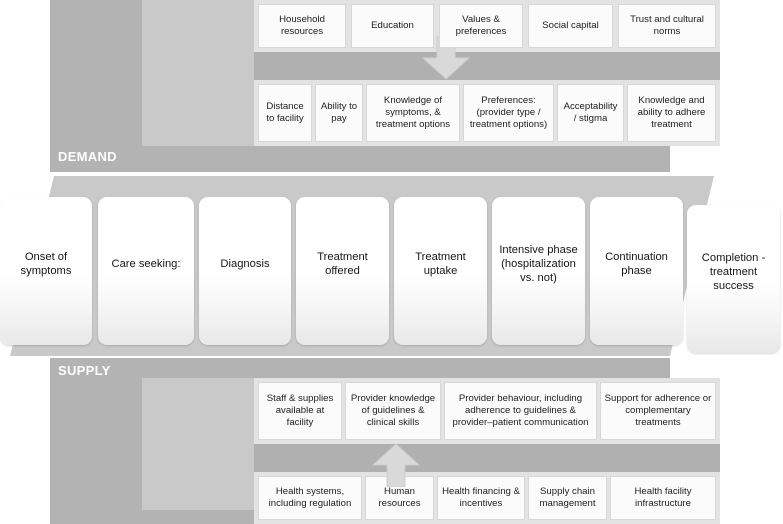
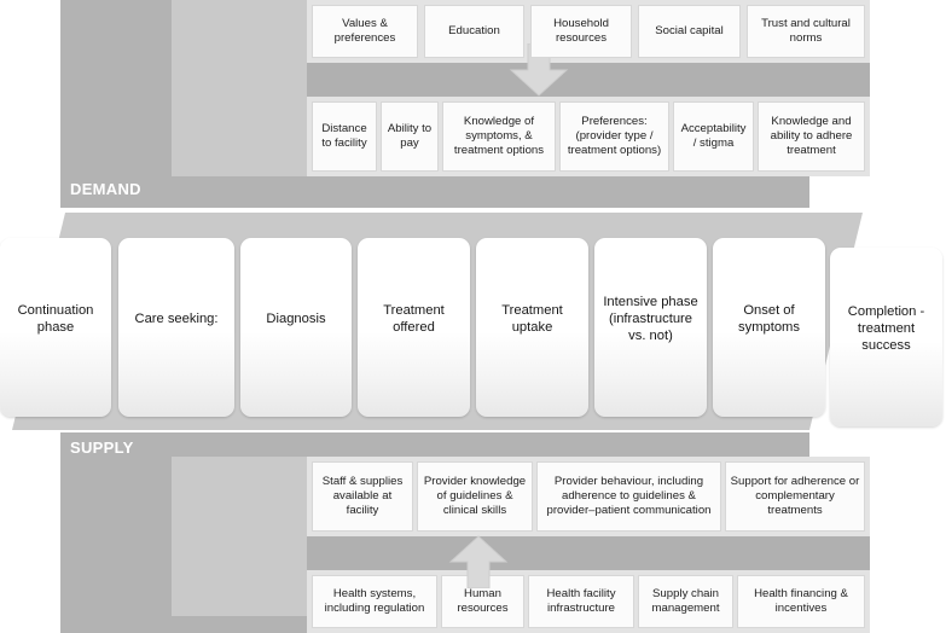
- Household resources
+ Values & preferences
  Education
- Values & preferences
+ Household resources
  Social capital
  Trust and cultural norms
  Distance to facility
  Ability to pay
  Knowledge of symptoms, & treatment options
  Preferences: (provider type / treatment options)
  Acceptability / stigma
  Knowledge and ability to adhere treatment
  DEMAND
- Onset of symptoms
+ Continuation phase
  Care seeking:
  Diagnosis
  Treatment offered
  Treatment uptake
- Intensive phase (hospitalization vs. not)
+ Intensive phase (infrastructure vs. not)
- Continuation phase
+ Onset of symptoms
  Completion - treatment success
  Staff & supplies available at facility
  Provider knowledge of guidelines & clinical skills
  Provider behaviour, including adherence to guidelines & provider–patient communication
  Support for adherence or complementary treatments
  Health systems, including regulation
  Human resources
- Health financing & incentives
+ Health facility infrastructure
  Supply chain management
- Health facility infrastructure
+ Health financing & incentives
  SUPPLY
